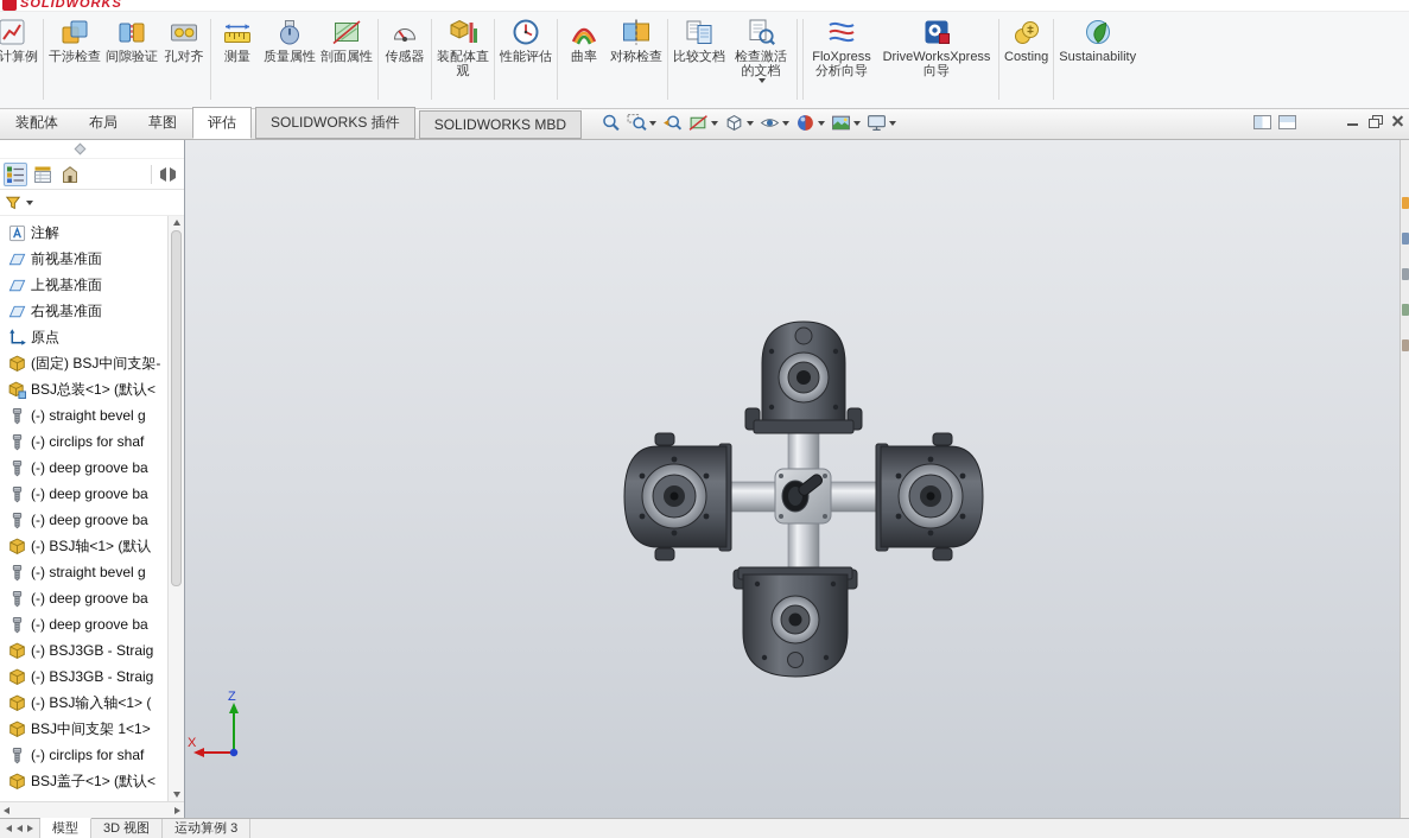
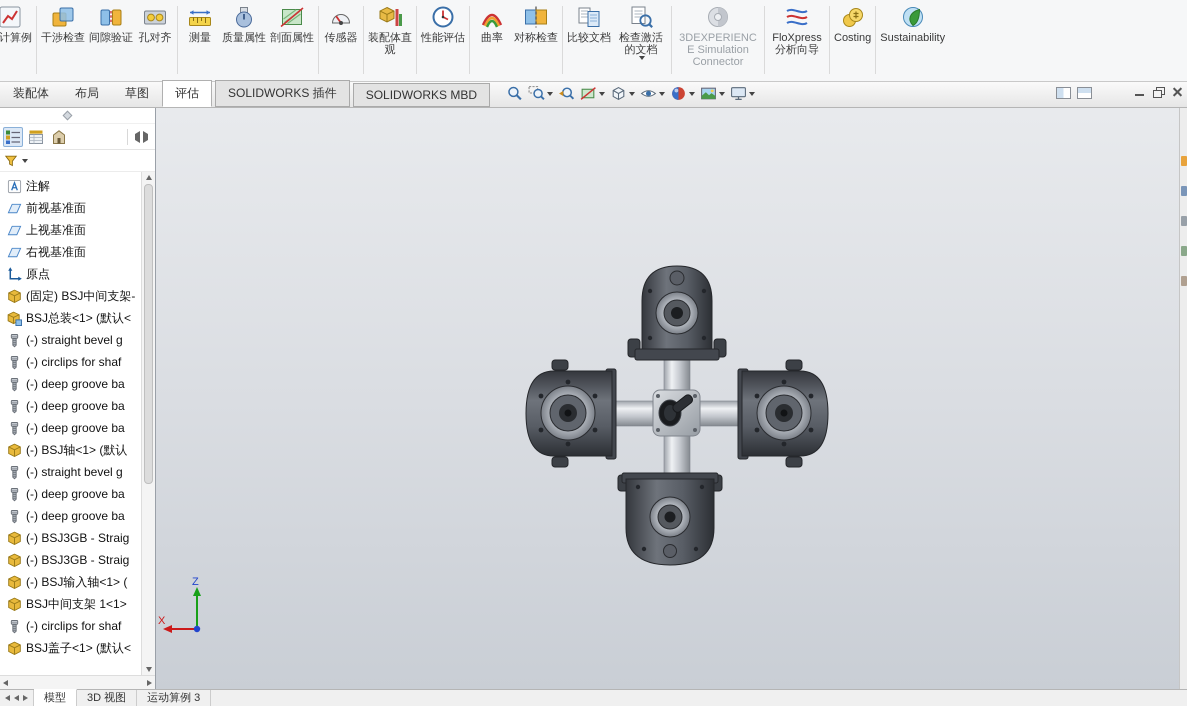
- SOLIDWORKS
  计算例
  干涉检查
  间隙验证
  孔对齐
  测量
  质量属性
  剖面属性
  传感器
  装配体直观
  性能评估
  曲率
  对称检查
  比较文档
  检查激活的文档
+ 3DEXPERIENCE Simulation Connector
  FloXpress 分析向导
- DriveWorksXpress 向导
  Costing
  Sustainability
  装配体
  布局
  草图
  评估
  SOLIDWORKS 插件
  SOLIDWORKS MBD
  注解
  前视基准面
  上视基准面
  右视基准面
  原点
  (固定) BSJ中间支架-
  BSJ总装<1> (默认<
  (-) straight bevel g
  (-) circlips for shaf
  (-) deep groove ba
  (-) deep groove ba
  (-) deep groove ba
  (-) BSJ轴<1> (默认
  (-) straight bevel g
  (-) deep groove ba
  (-) deep groove ba
  (-) BSJ3GB - Straig
  (-) BSJ3GB - Straig
  (-) BSJ输入轴<1> (
  BSJ中间支架 1<1>
  (-) circlips for shaf
  BSJ盖子<1> (默认<
  Z
  X
  模型
  3D 视图
  运动算例 3
